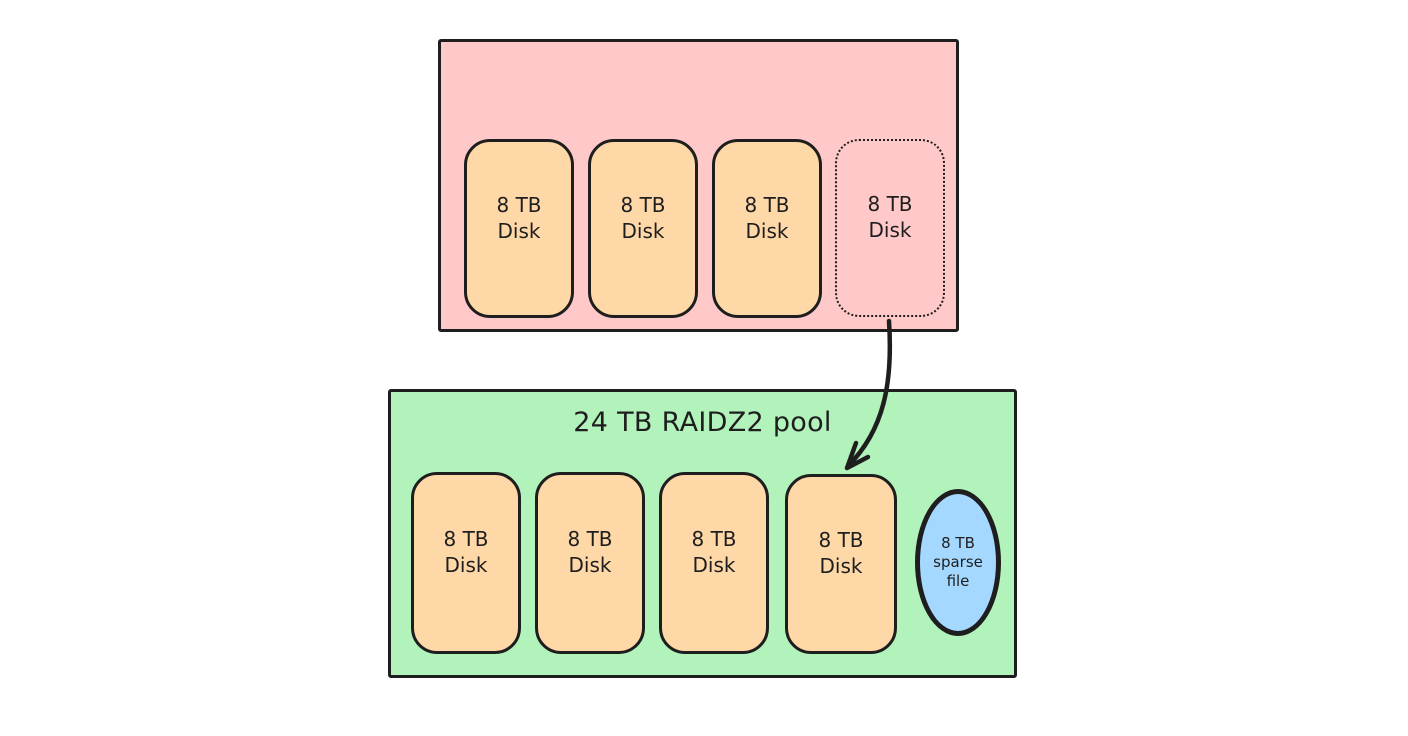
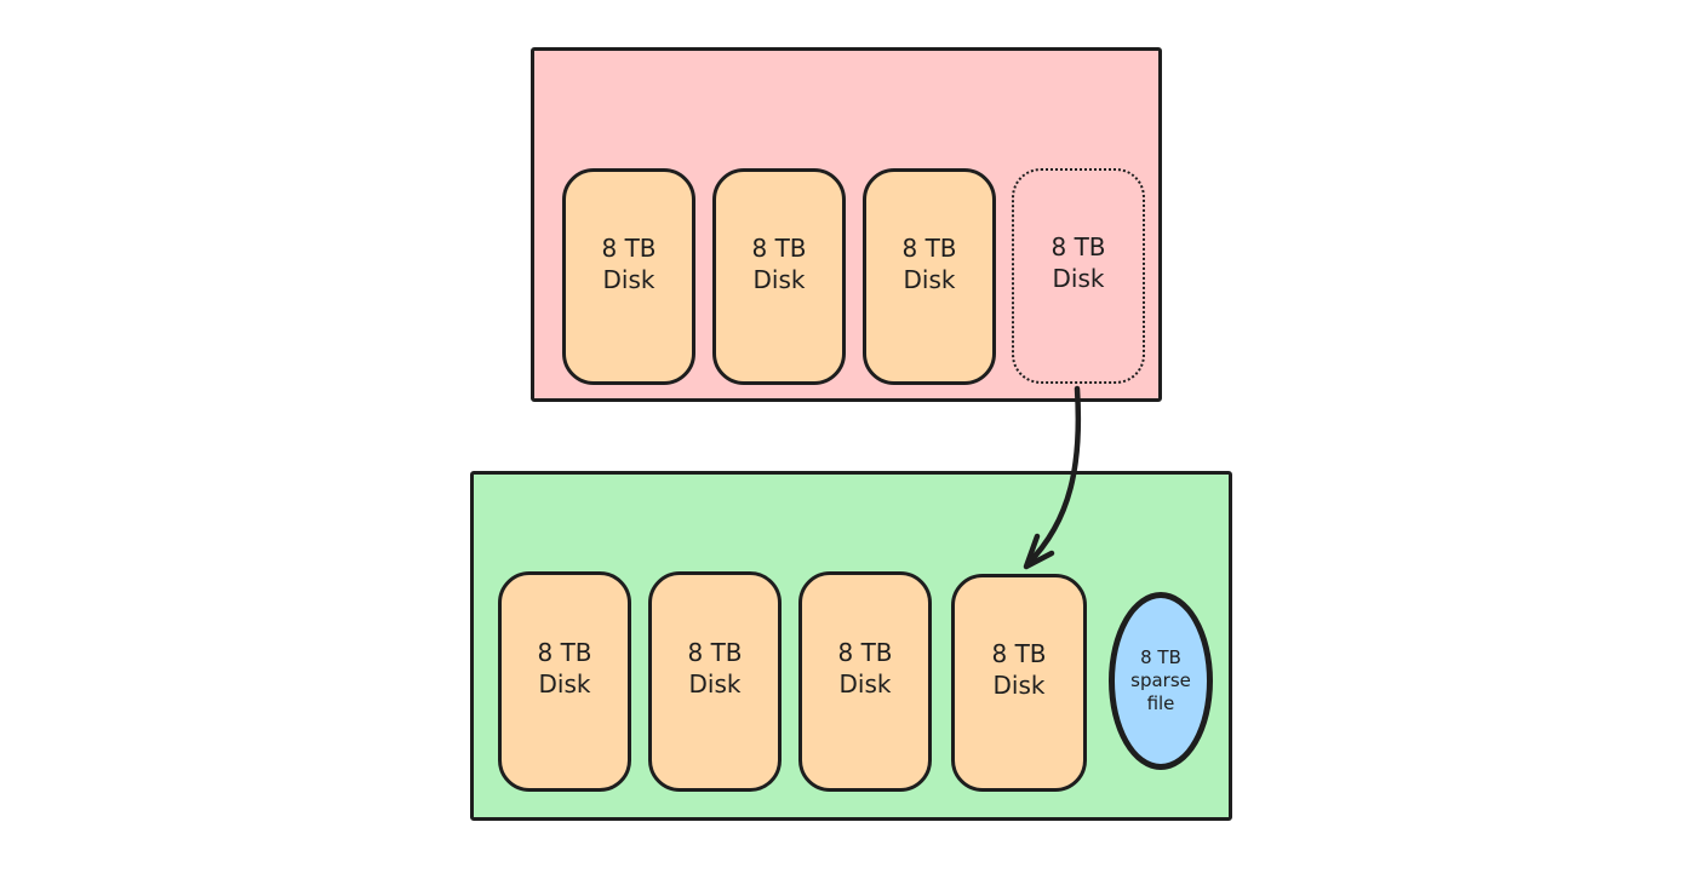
  8 TB
  Disk
  8 TB
  Disk
  8 TB
  Disk
  8 TB
  Disk
- 24 TB RAIDZ2 pool
  8 TB
  Disk
  8 TB
  Disk
  8 TB
  Disk
  8 TB
  Disk
  8 TB
  sparse
  file
